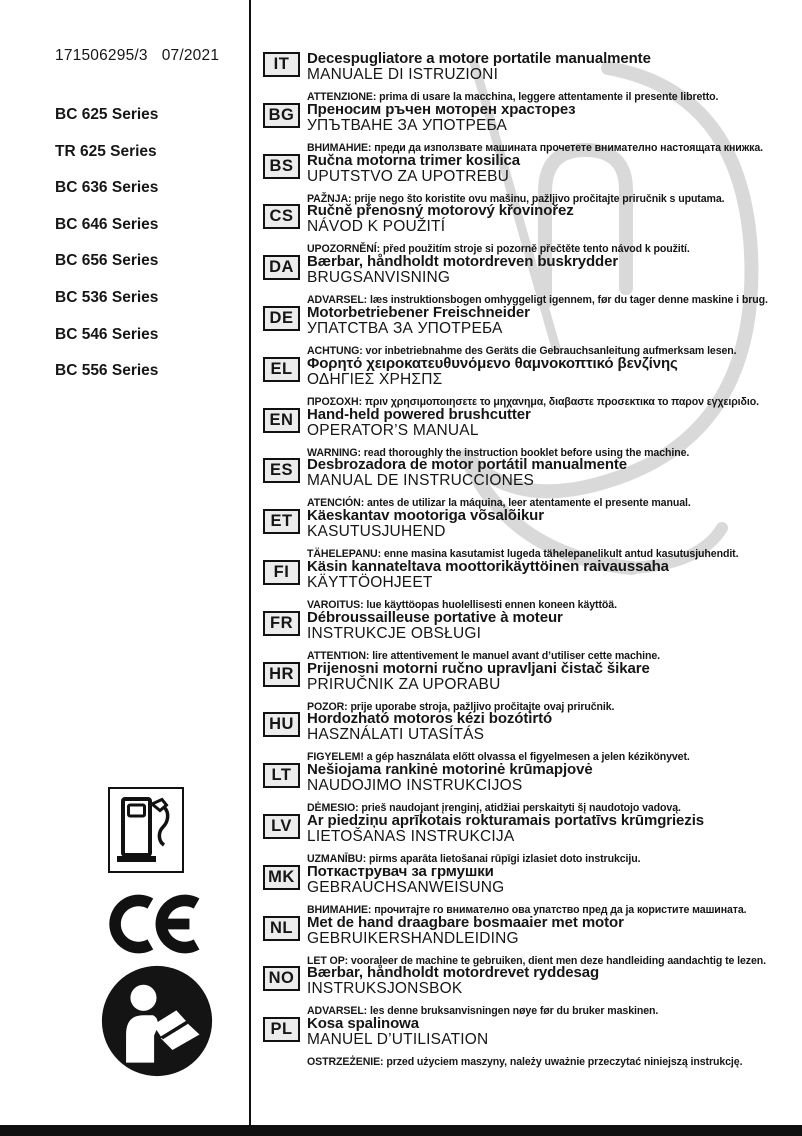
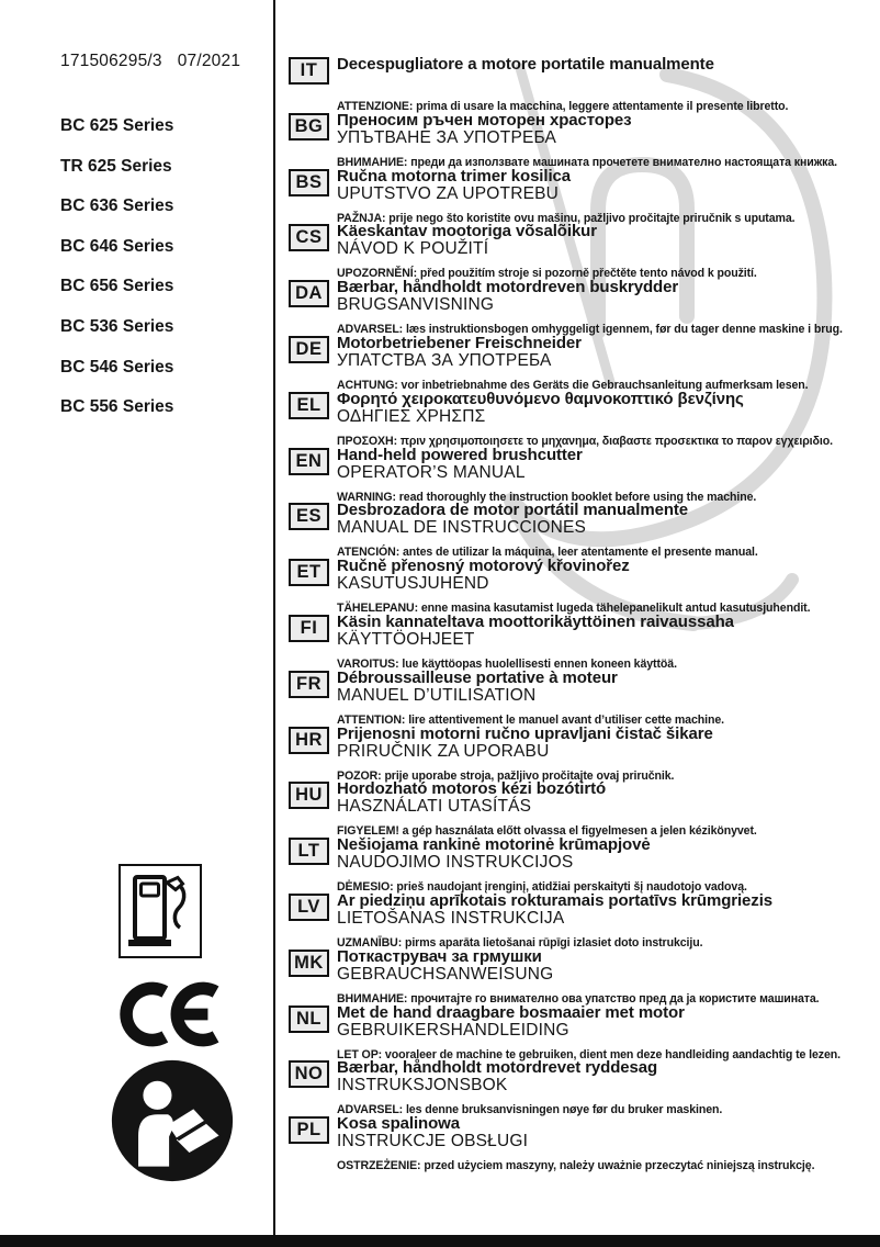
  171506295/3 07/2021
  BC 625 Series
  TR 625 Series
  BC 636 Series
  BC 646 Series
  BC 656 Series
  BC 536 Series
  BC 546 Series
  BC 556 Series
  IT
  Decespugliatore a motore portatile manualmente
- MANUALE DI ISTRUZIONI
  ATTENZIONE: prima di usare la macchina, leggere attentamente il presente libretto.
  BG
  Преносим ръчен моторен храсторез
  УПЪТВАНЕ ЗА УПОТРЕБА
  ВНИМАНИЕ: преди да използвате машината прочетете внимателно настоящата книжка.
  BS
  Ručna motorna trimer kosilica
  UPUTSTVO ZA UPOTREBU
  PAŽNJA: prije nego što koristite ovu mašinu, pažljivo pročitajte priručnik s uputama.
  CS
- Ručně přenosný motorový křovinořez
+ Käeskantav mootoriga võsalõikur
  NÁVOD K POUŽITÍ
  UPOZORNĚNÍ: před použitím stroje si pozorně přečtěte tento návod k použití.
  DA
  Bærbar, håndholdt motordreven buskrydder
  BRUGSANVISNING
  ADVARSEL: læs instruktionsbogen omhyggeligt igennem, før du tager denne maskine i brug.
  DE
  Motorbetriebener Freischneider
  УПАТСТВА ЗА УПОТРЕБА
  ACHTUNG: vor inbetriebnahme des Geräts die Gebrauchsanleitung aufmerksam lesen.
  EL
  Φορητό χειροκατευθυνόμενο θαμνοκοπτικό βενζίνης
  ΟΔΗΓΙΕΣ ΧΡΗΣΠΣ
  ΠΡΟΣΟΧΗ: πριν χρησιμοποιησετε το μηχανημα, διαβαστε προσεκτικα το παρον εγχειριδιο.
  EN
  Hand-held powered brushcutter
  OPERATOR’S MANUAL
  WARNING: read thoroughly the instruction booklet before using the machine.
  ES
  Desbrozadora de motor portátil manualmente
  MANUAL DE INSTRUCCIONES
  ATENCIÓN: antes de utilizar la máquina, leer atentamente el presente manual.
  ET
- Käeskantav mootoriga võsalõikur
+ Ručně přenosný motorový křovinořez
  KASUTUSJUHEND
  TÄHELEPANU: enne masina kasutamist lugeda tähelepanelikult antud kasutusjuhendit.
  FI
  Käsin kannateltava moottorikäyttöinen raivaussaha
  KÄYTTÖOHJEET
  VAROITUS: lue käyttöopas huolellisesti ennen koneen käyttöä.
  FR
  Débroussailleuse portative à moteur
- INSTRUKCJE OBSŁUGI
+ MANUEL D’UTILISATION
  ATTENTION: lire attentivement le manuel avant d’utiliser cette machine.
  HR
  Prijenosni motorni ručno upravljani čistač šikare
  PRIRUČNIK ZA UPORABU
  POZOR: prije uporabe stroja, pažljivo pročitajte ovaj priručnik.
  HU
  Hordozható motoros kézi bozótirtó
  HASZNÁLATI UTASÍTÁS
  FIGYELEM! a gép használata előtt olvassa el figyelmesen a jelen kézikönyvet.
  LT
  Nešiojama rankinė motorinė krūmapjovė
  NAUDOJIMO INSTRUKCIJOS
  DĖMESIO: prieš naudojant įrenginį, atidžiai perskaityti šį naudotojo vadovą.
  LV
  Ar piedziņu aprīkotais rokturamais portatīvs krūmgriezis
  LIETOŠANAS INSTRUKCIJA
  UZMANĪBU: pirms aparāta lietošanai rūpīgi izlasiet doto instrukciju.
  MK
  Поткаструвач за грмушки
  GEBRAUCHSANWEISUNG
  ВНИМАНИЕ: прочитајте го внимателно ова упатство пред да ја користите машината.
  NL
  Met de hand draagbare bosmaaier met motor
  GEBRUIKERSHANDLEIDING
  LET OP: vooraleer de machine te gebruiken, dient men deze handleiding aandachtig te lezen.
  NO
  Bærbar, håndholdt motordrevet ryddesag
  INSTRUKSJONSBOK
  ADVARSEL: les denne bruksanvisningen nøye før du bruker maskinen.
  PL
  Kosa spalinowa
- MANUEL D’UTILISATION
+ INSTRUKCJE OBSŁUGI
  OSTRZEŻENIE: przed użyciem maszyny, należy uważnie przeczytać niniejszą instrukcję.
